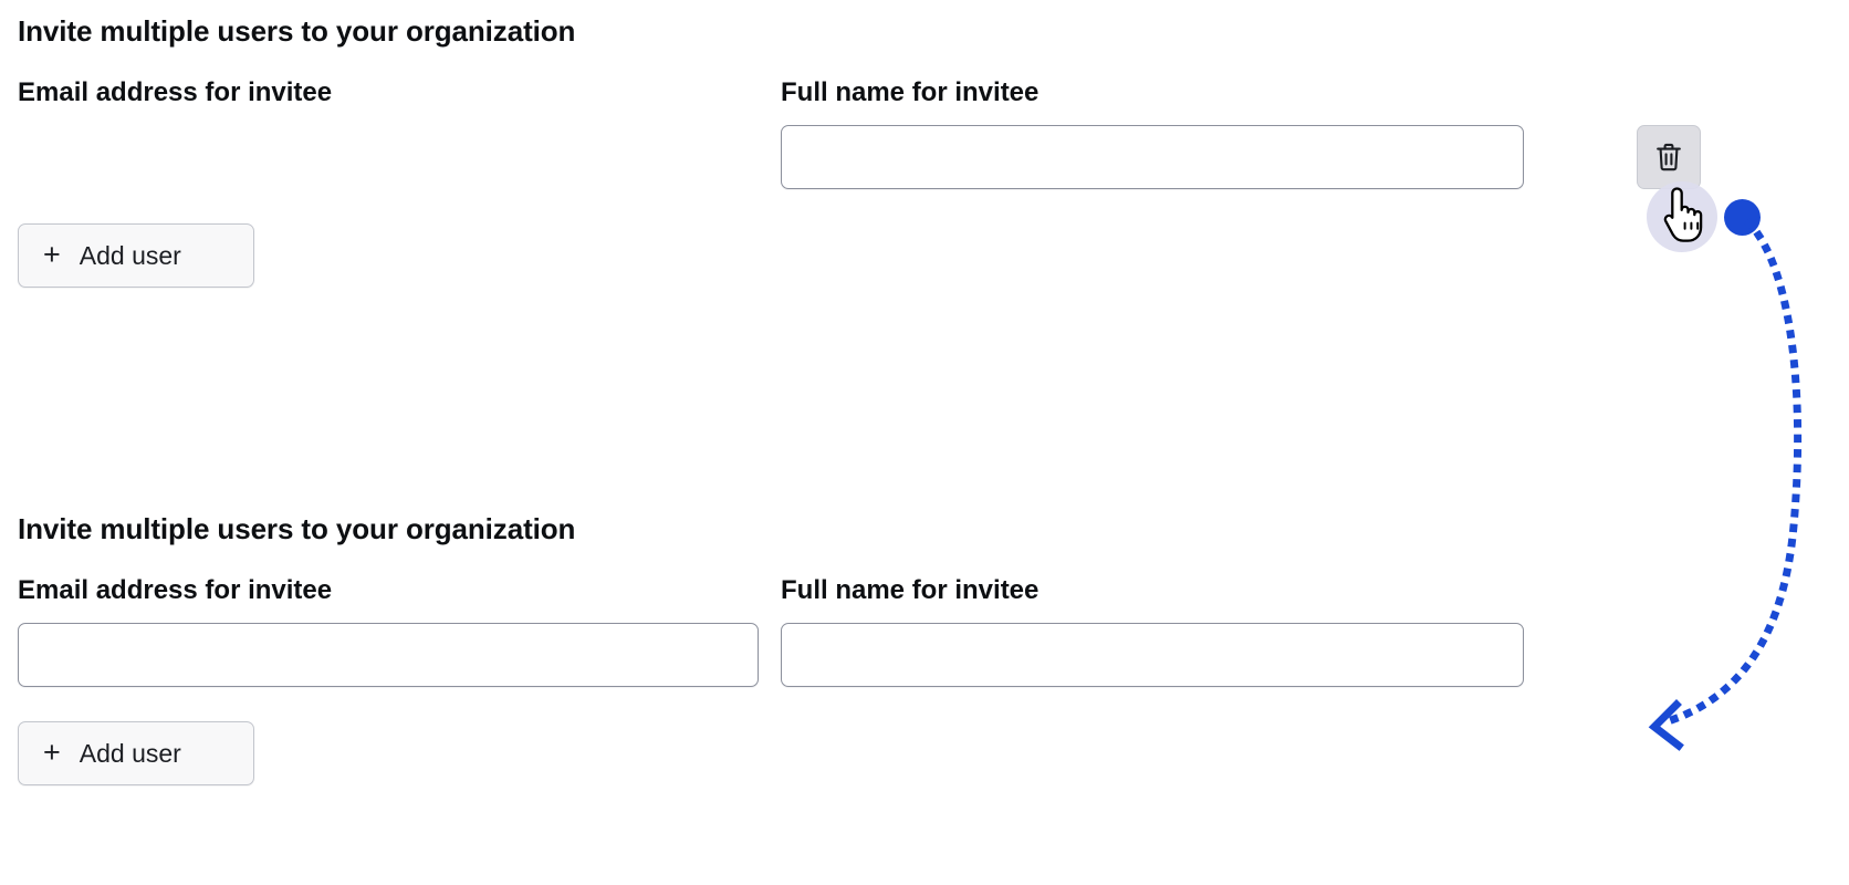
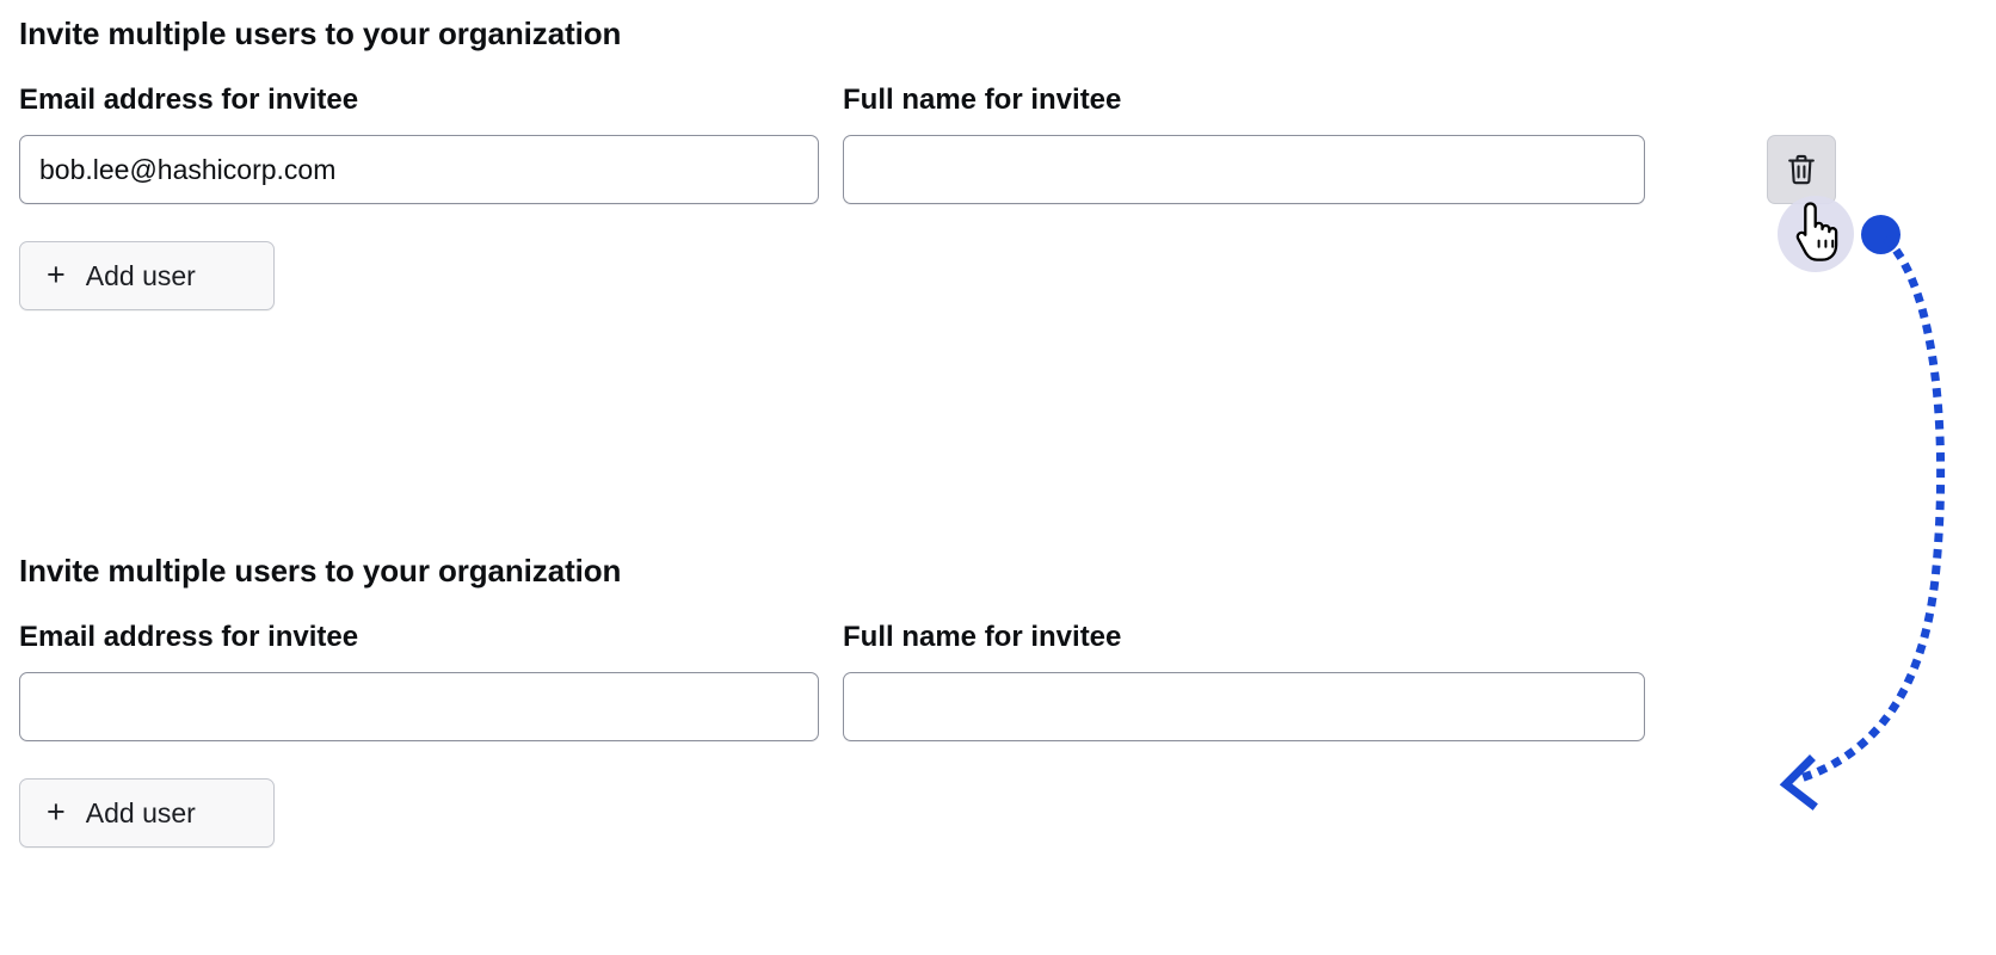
  Invite multiple users to your organization
  Email address for invitee
+ bob.lee@hashicorp.com
  Full name for invitee
  +
  Add user
  Invite multiple users to your organization
  Email address for invitee
  Full name for invitee
  +
  Add user
